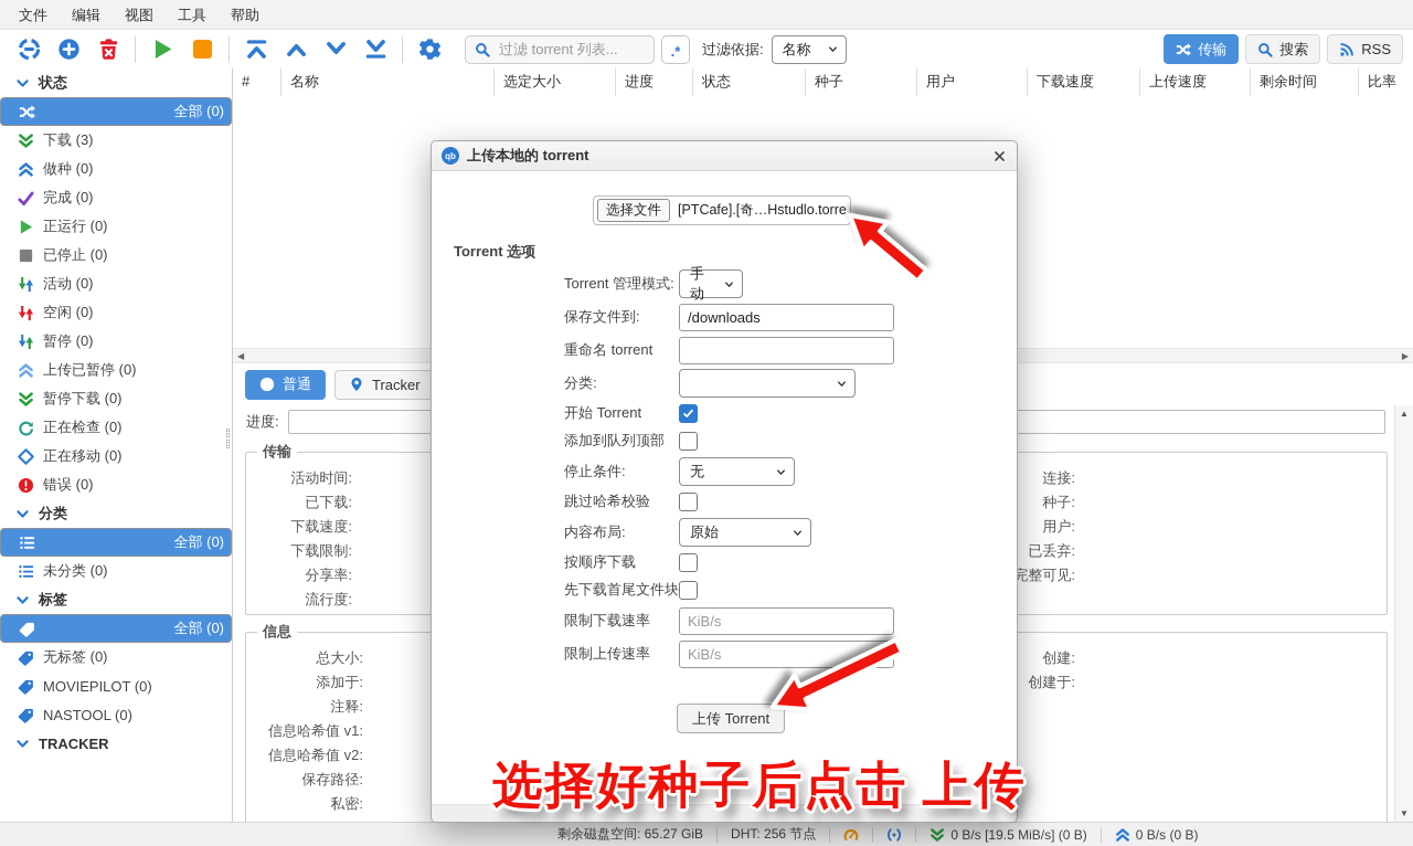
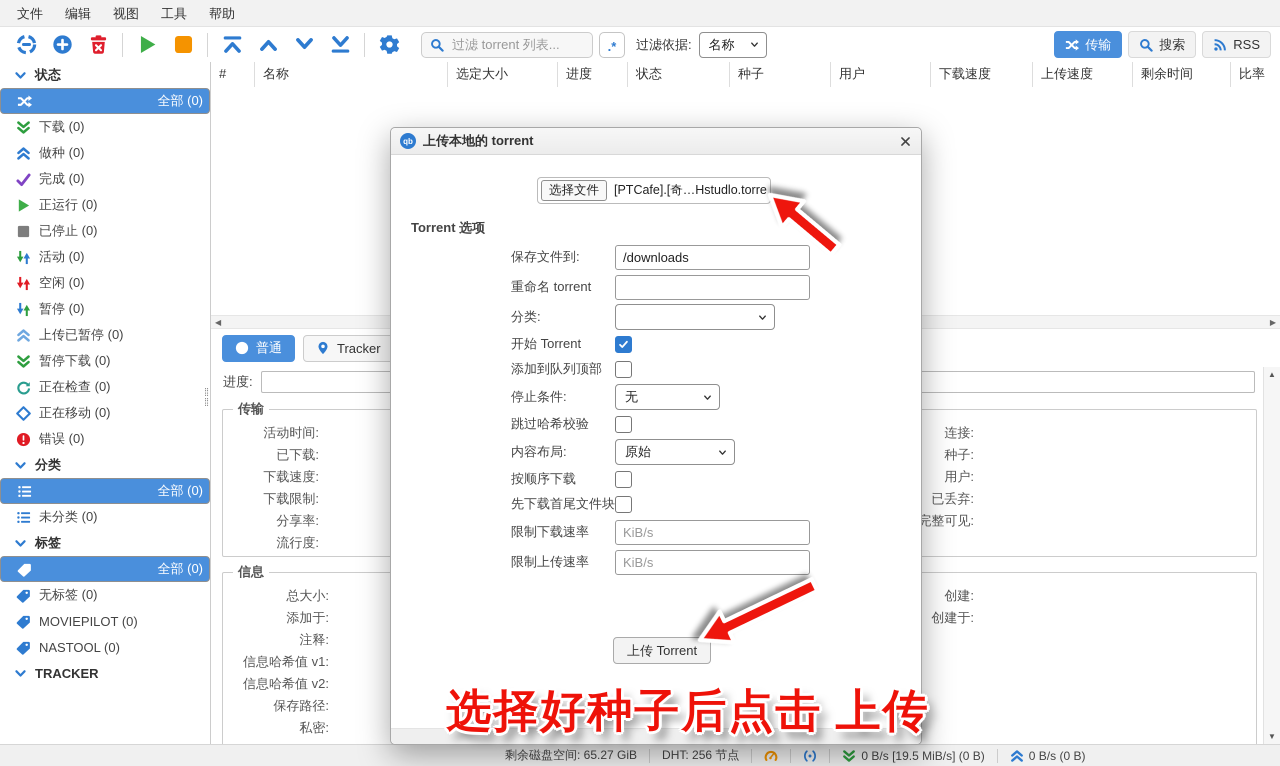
  文件
  编辑
  视图
  工具
  帮助
  过滤 torrent 列表...
  .*
  过滤依据:
  名称
  传输
  搜索
  RSS
  状态
  全部 (0)
- 下载 (3)
+ 下载 (0)
  做种 (0)
  完成 (0)
  正运行 (0)
  已停止 (0)
  活动 (0)
  空闲 (0)
  暂停 (0)
  上传已暂停 (0)
  暂停下载 (0)
  正在检查 (0)
  正在移动 (0)
  错误 (0)
  分类
  全部 (0)
  未分类 (0)
  标签
  全部 (0)
  无标签 (0)
  MOVIEPILOT (0)
  NASTOOL (0)
  TRACKER
  ⁞⁞
  ⁞⁞
  #
  名称
  选定大小
  进度
  状态
  种子
  用户
  下载速度
  上传速度
  剩余时间
  比率
  ◀
  ▶
  普通
  Tracker
  进度:
  传输
  活动时间:
  已下载:
  下载速度:
  下载限制:
  分享率:
  流行度:
  连接:
  种子:
  用户:
  已丢弃:
  完整可见:
  信息
  总大小:
  添加于:
  注释:
  信息哈希值 v1:
  信息哈希值 v2:
  保存路径:
  私密:
  创建:
  创建于:
  ▲
  ▼
  剩余磁盘空间: 65.27 GiB
  DHT: 256 节点
  0 B/s [19.5 MiB/s] (0 B)
  0 B/s (0 B)
  qb
  上传本地的 torrent
  选择文件
  [PTCafe].[奇…Hstudlo.torre
  Torrent 选项
- Torrent 管理模式:
- 手动
  保存文件到:
  /downloads
  重命名 torrent
  分类:
  开始 Torrent
  添加到队列顶部
  停止条件:
  无
  跳过哈希校验
  内容布局:
  原始
  按顺序下载
  先下载首尾文件块
  限制下载速率
  KiB/s
  限制上传速率
  KiB/s
  上传 Torrent
  选择好种子后点击 上传
